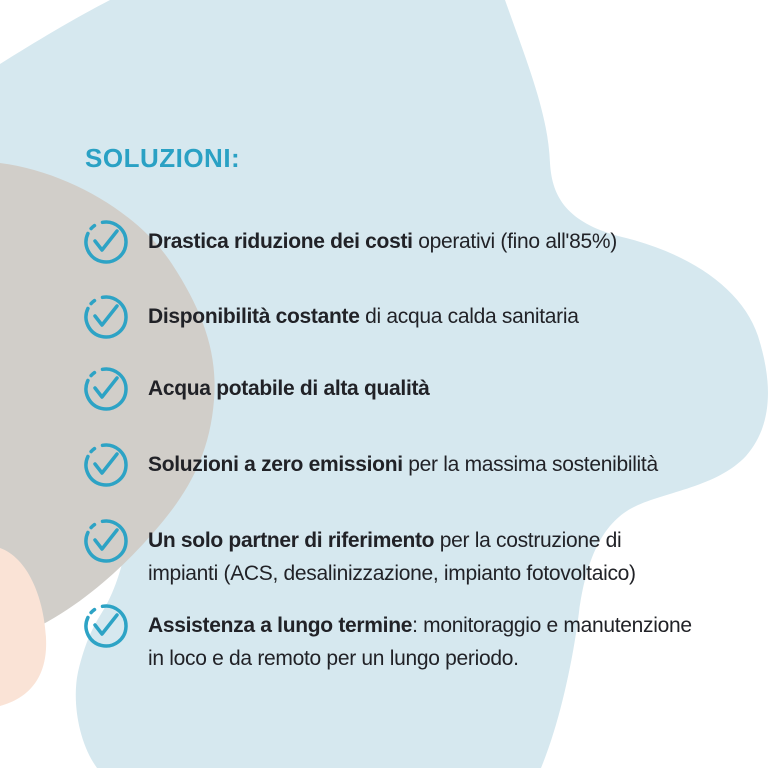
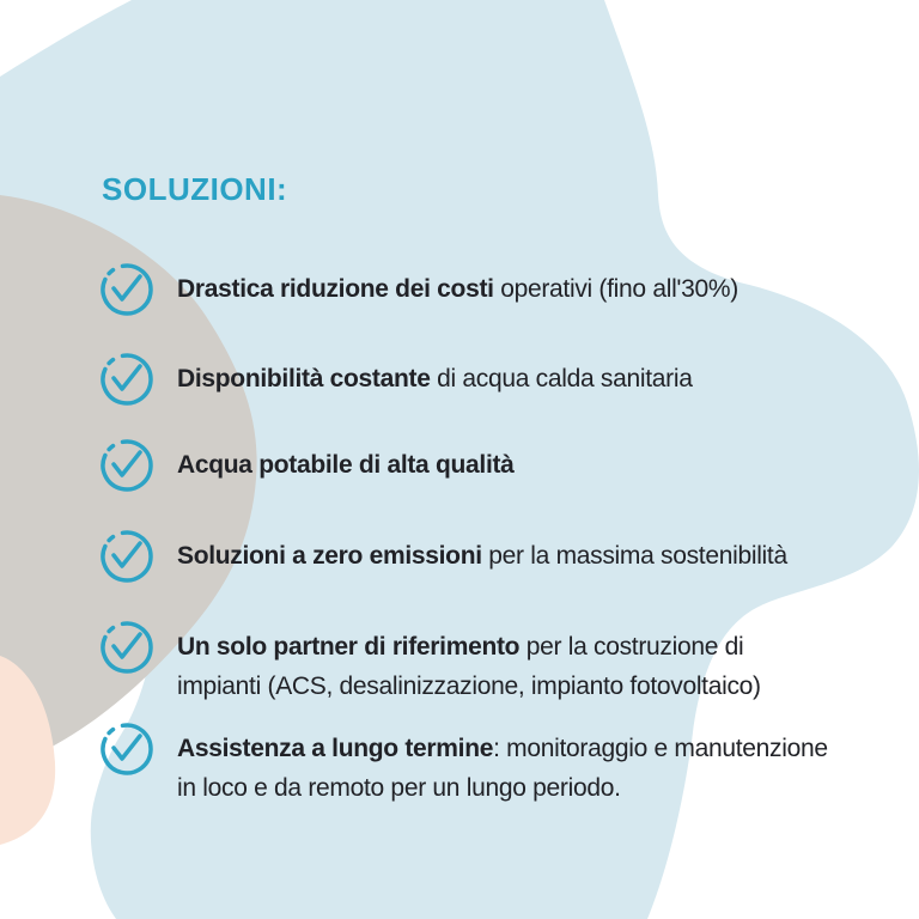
  SOLUZIONI:
- Drastica riduzione dei costi operativi (fino all'85%)
+ Drastica riduzione dei costi operativi (fino all'30%)
  Disponibilità costante di acqua calda sanitaria
  Acqua potabile di alta qualità
  Soluzioni a zero emissioni per la massima sostenibilità
  Un solo partner di riferimento per la costruzione di
  impianti (ACS, desalinizzazione, impianto fotovoltaico)
  Assistenza a lungo termine: monitoraggio e manutenzione
  in loco e da remoto per un lungo periodo.
